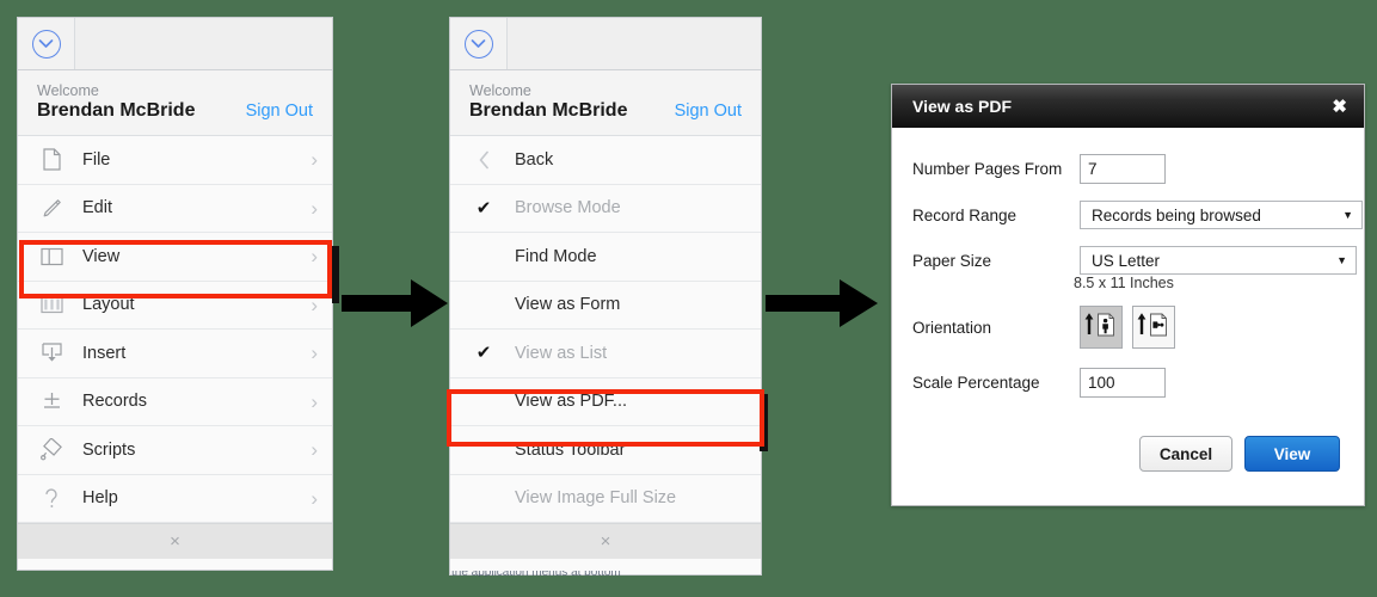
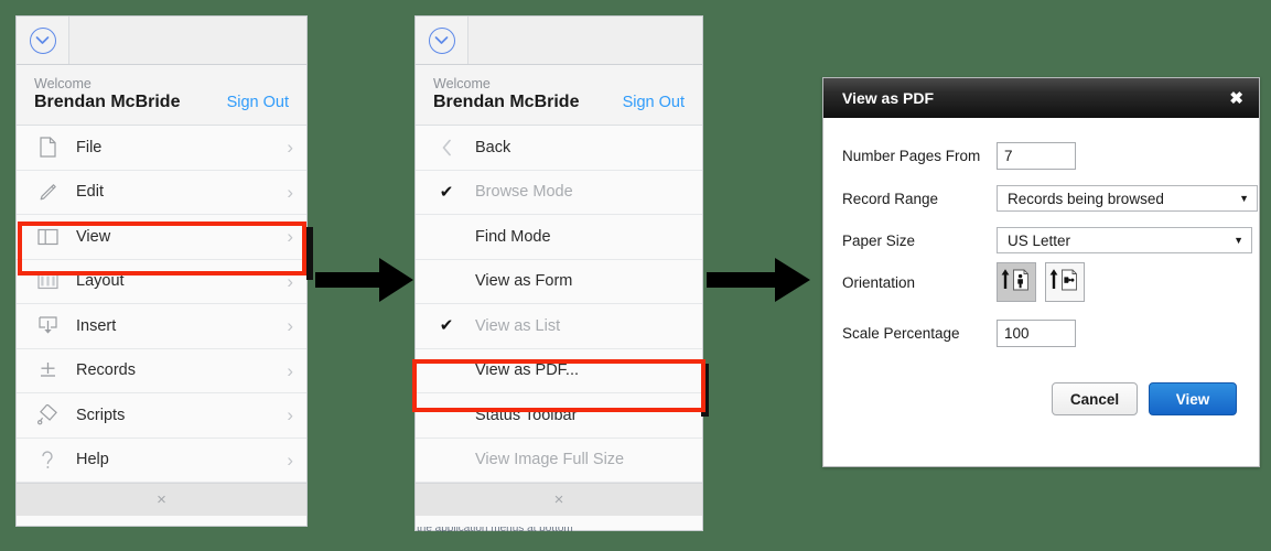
  Welcome
  Brendan McBride
  Sign Out
  File
  ›
  Edit
  ›
  View
  ›
  Layout
  ›
  Insert
  ›
  Records
  ›
  Scripts
  ›
  Help
  ›
  ×
  Welcome
  Brendan McBride
  Sign Out
  Back
  ✔
  Browse Mode
  Find Mode
  View as Form
  ✔
  View as List
  View as PDF...
  Status Toolbar
  View Image Full Size
  ×
  the application menus at bottom
  View as PDF
  ✖
  Number Pages From
  7
  Record Range
  Records being browsed
  ▼
  Paper Size
  US Letter
  ▼
- 8.5 x 11 Inches
  Orientation
  Scale Percentage
  100
  Cancel
  View
